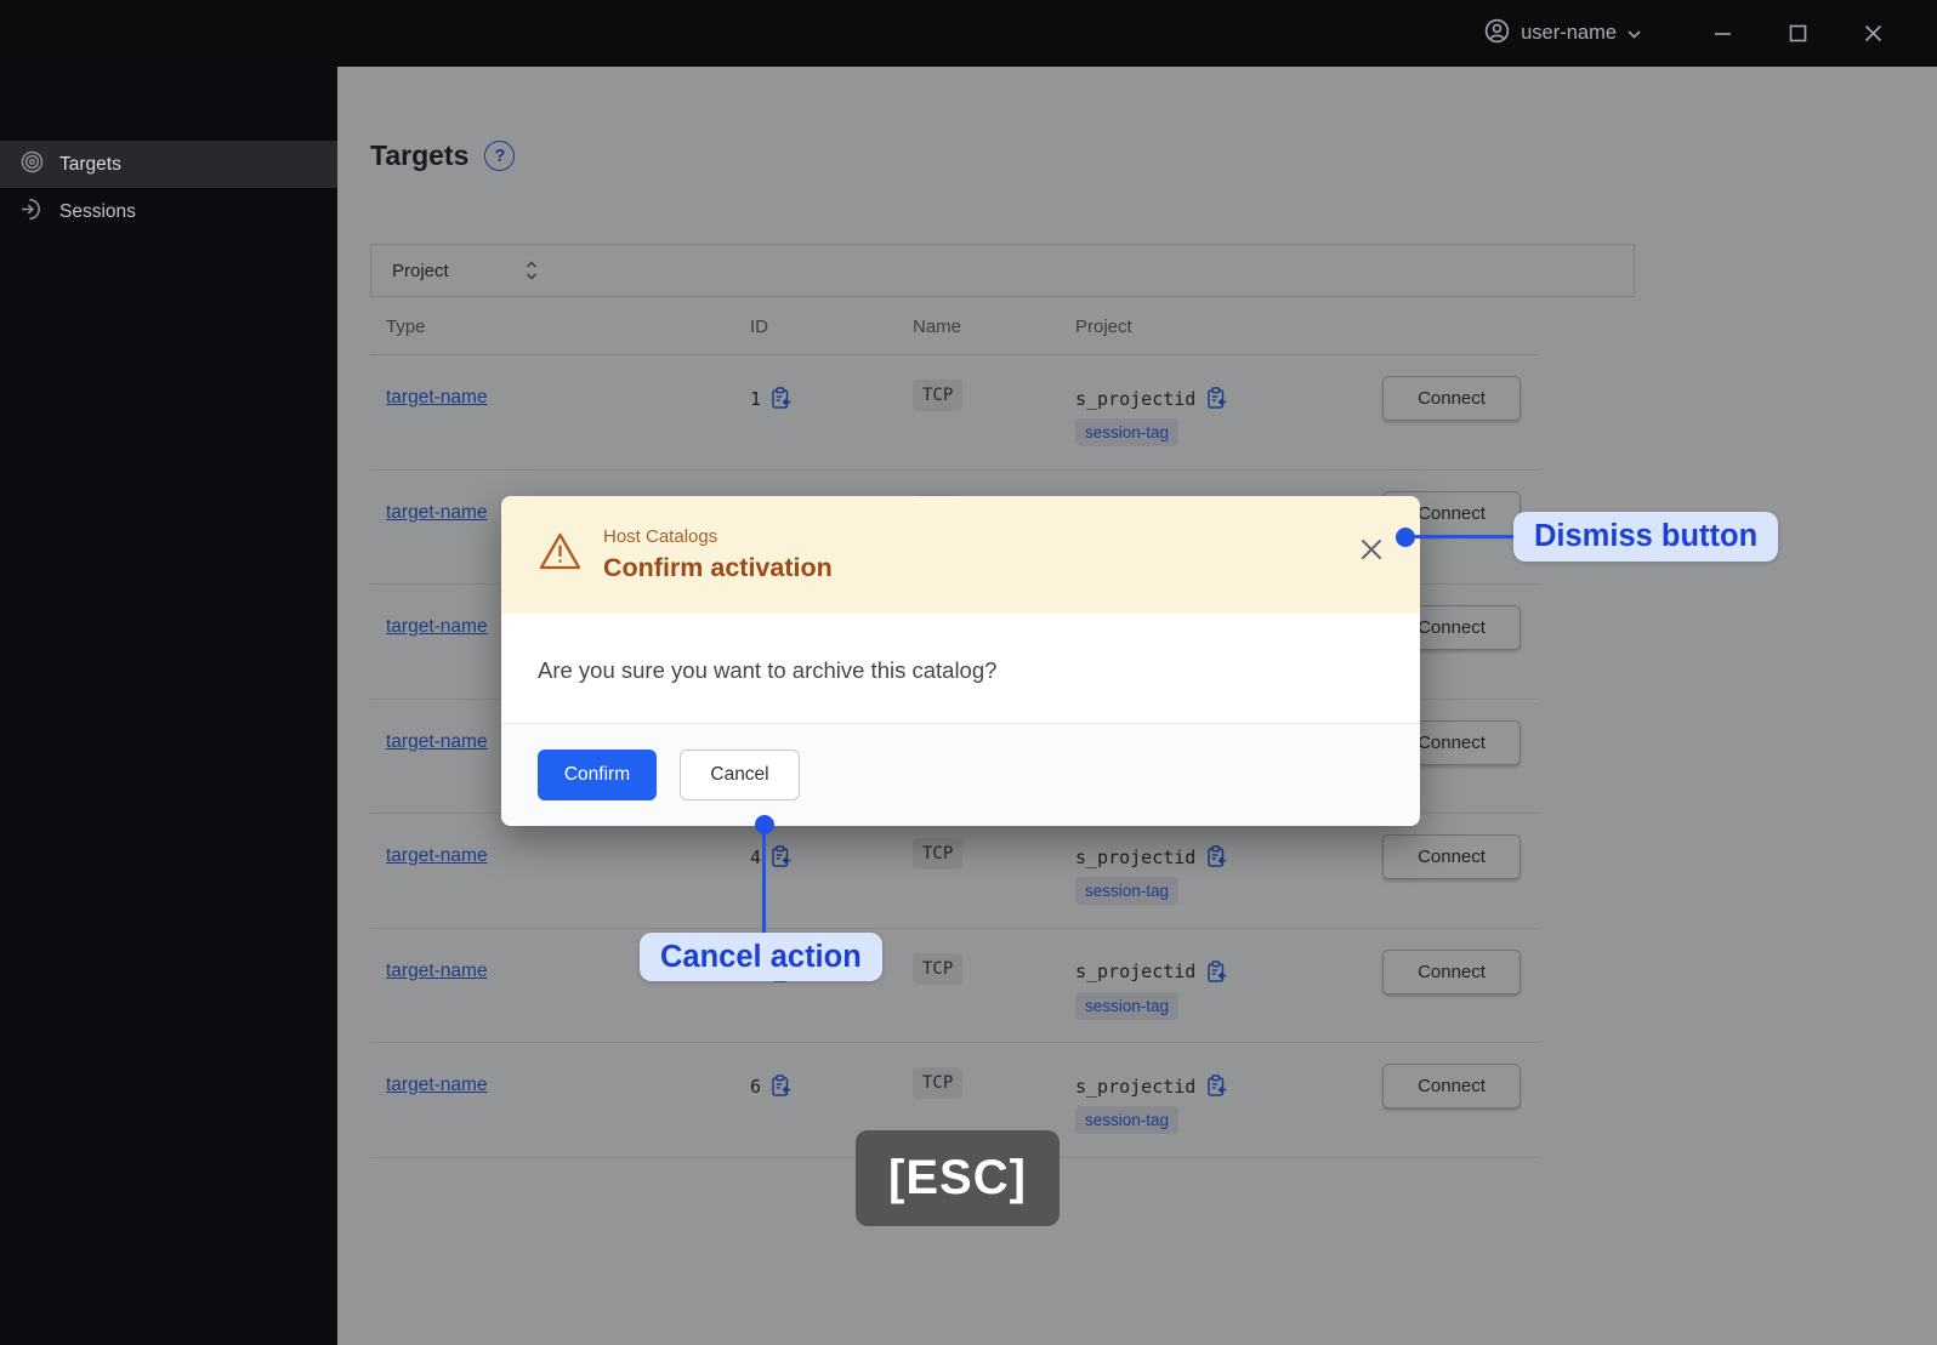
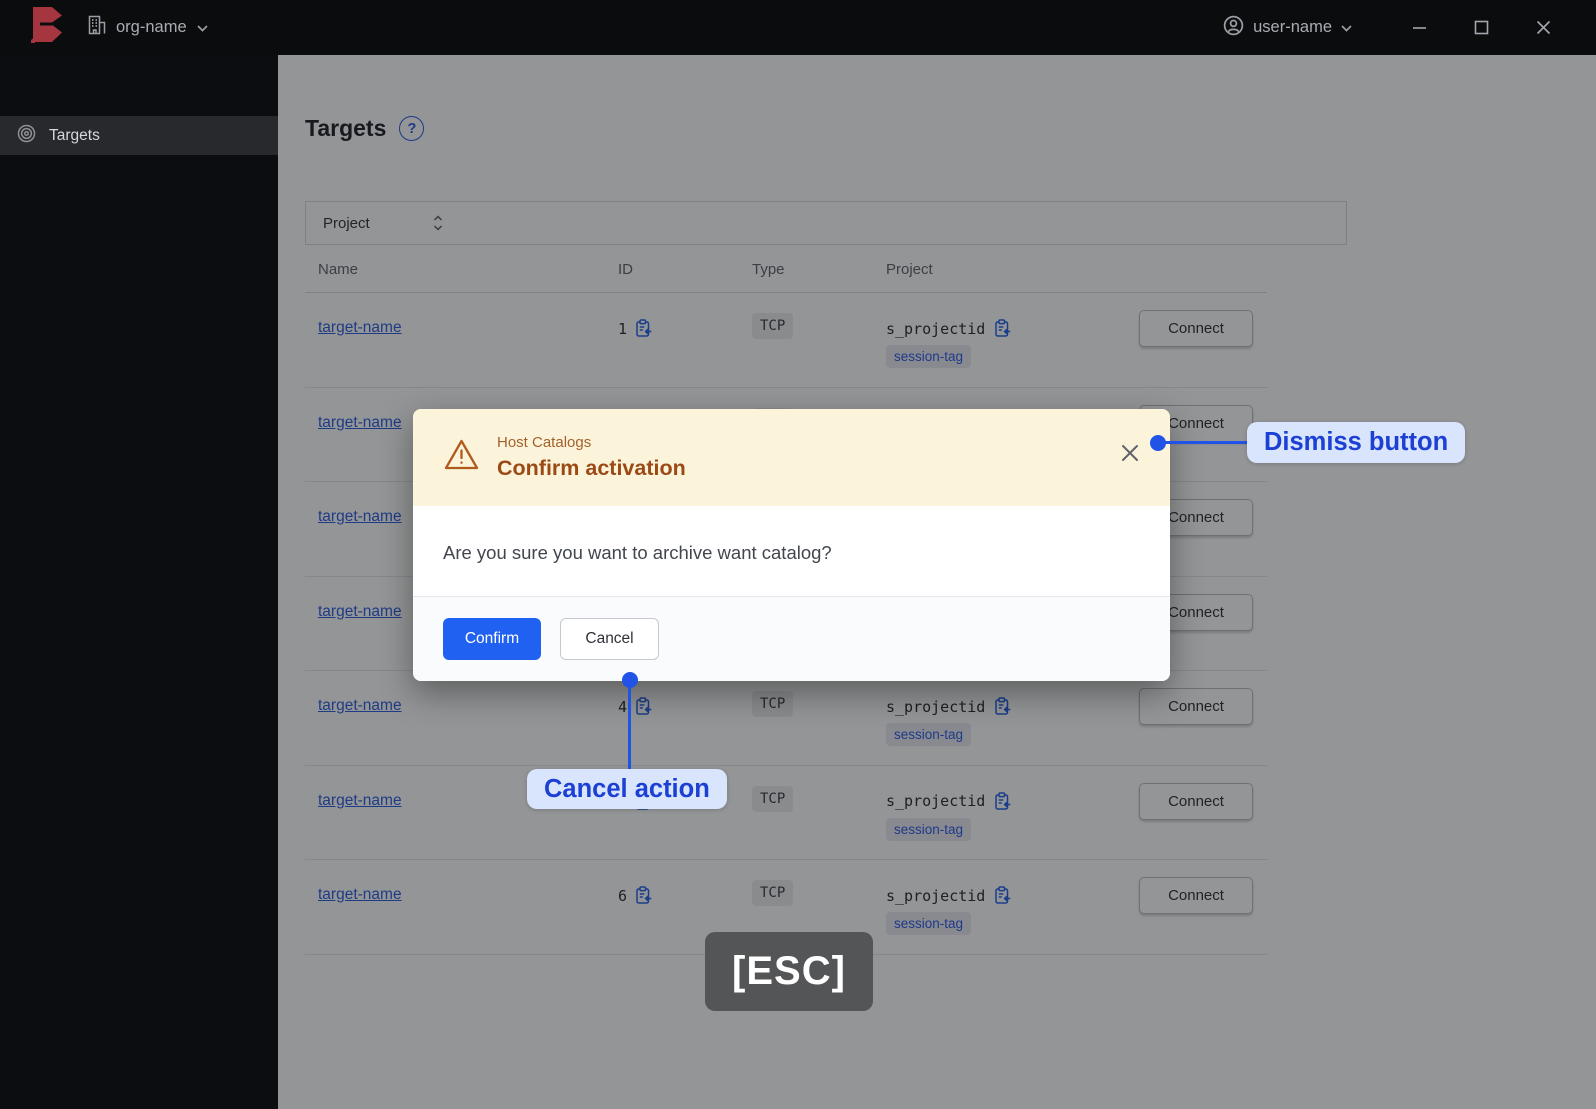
+ org-name
  user-name
  Targets
- Sessions
  Targets
  ?
  Project
- Type
+ Name
  ID
- Name
+ Type
  Project
  target-name
  1
  TCP
  s_projectid
  session-tag
  Connect
  target-name
  Connect
  target-name
  Connect
  target-name
  Connect
  target-name
  4
  TCP
  s_projectid
  session-tag
  Connect
  target-name
  TCP
  s_projectid
  session-tag
  Connect
  target-name
  6
  TCP
  s_projectid
  session-tag
  Connect
  Host Catalogs
  Confirm activation
- Are you sure you want to archive this catalog?
+ Are you sure you want to archive want catalog?
  Confirm
  Cancel
  Dismiss button
  Cancel action
  [ESC]
